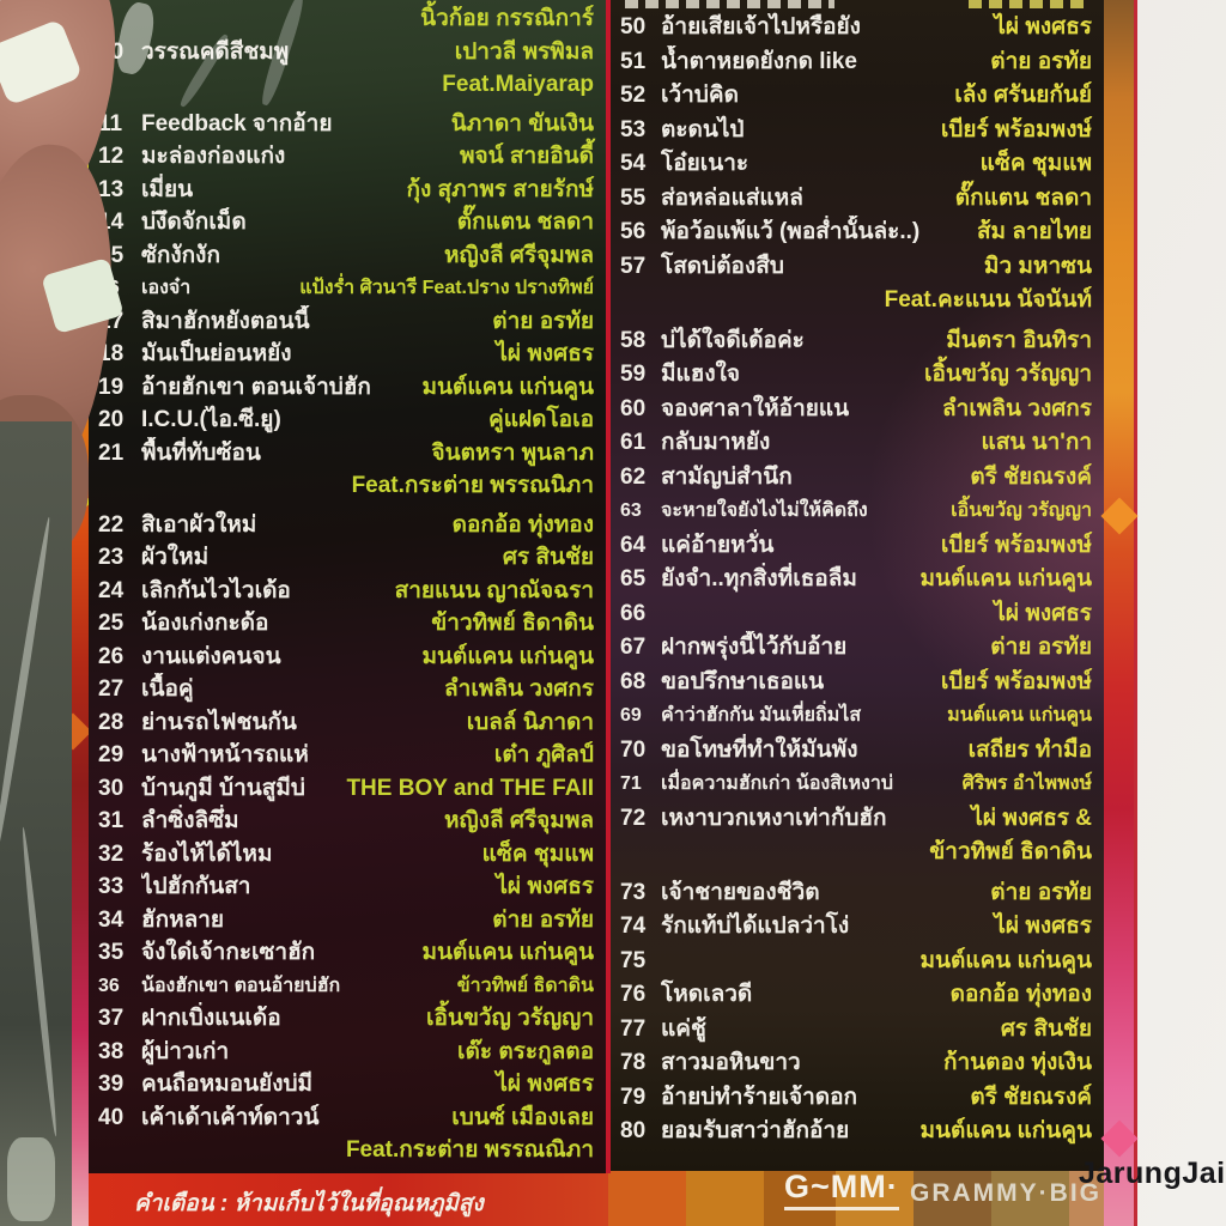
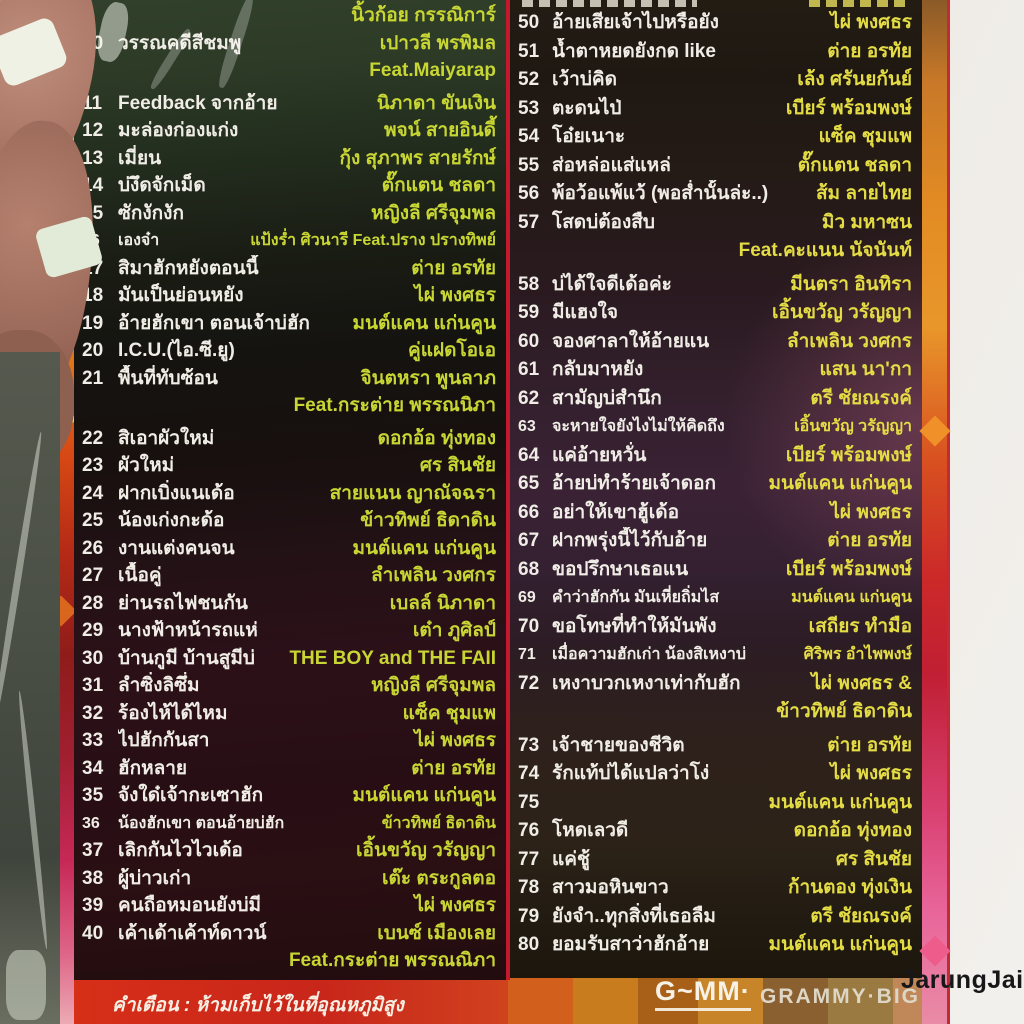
  นิ้วก้อย กรรณิการ์
  วรรณคดีสีชมพู
  เปาวลี พรพิมล
  Feat.Maiyarap
  11
  Feedback จากอ้าย
  นิภาดา ขันเงิน
  12
  มะล่องก่องแก่ง
  พจน์ สายอินดี้
  13
  เมี่ยน
  กุ้ง สุภาพร สายรักษ์
  บ่งึดจักเม็ด
  ตั๊กแตน ชลดา
  ซักงักงัก
  หญิงลี ศรีจุมพล
  เองจ๋า
  แป้งร่ำ ศิวนารี Feat.ปราง ปรางทิพย์
  สิมาฮักหยังตอนนี้
  ต่าย อรทัย
  18
  มันเป็นย่อนหยัง
  ไผ่ พงศธร
  19
  อ้ายฮักเขา ตอนเจ้าบ่ฮัก
  มนต์แคน แก่นคูน
  20
  I.C.U.(ไอ.ซี.ยู)
  คู่แฝดโอเอ
  21
  พื้นที่ทับซ้อน
  จินตหรา พูนลาภ
  Feat.กระต่าย พรรณนิภา
  22
  สิเอาผัวใหม่
  ดอกอ้อ ทุ่งทอง
  23
  ผัวใหม่
  ศร สินชัย
  24
- เลิกกันไวไวเด้อ
+ ฝากเบิ่งแนเด้อ
  สายแนน ญาณัจฉรา
  25
  น้องเก่งกะด้อ
  ข้าวทิพย์ ธิดาดิน
  26
  งานแต่งคนจน
  มนต์แคน แก่นคูน
  27
  เนื้อคู่
  ลำเพลิน วงศกร
  28
  ย่านรถไฟชนกัน
  เบลล์ นิภาดา
  29
  นางฟ้าหน้ารถแห่
  เต๋า ภูศิลป์
  30
  บ้านกูมี บ้านสูมีบ่
  THE BOY and THE FAII
  31
  ลำซิ่งลิซึ่ม
  หญิงลี ศรีจุมพล
  32
  ร้องไห้ได้ไหม
  แซ็ค ชุมแพ
  33
  ไปฮักกันสา
  ไผ่ พงศธร
  34
  ฮักหลาย
  ต่าย อรทัย
  35
  จังใด๋เจ้ากะเซาฮัก
  มนต์แคน แก่นคูน
  36
  น้องฮักเขา ตอนอ้ายบ่ฮัก
  ข้าวทิพย์ ธิดาดิน
  37
- ฝากเบิ่งแนเด้อ
+ เลิกกันไวไวเด้อ
  เอิ้นขวัญ วรัญญา
  38
  ผู้บ่าวเก่า
  เต๊ะ ตระกูลตอ
  39
  คนถือหมอนยังบ่มี
  ไผ่ พงศธร
  40
  เค้าเด้าเค้าท์ดาวน์
  เบนซ์ เมืองเลย
  Feat.กระต่าย พรรณณิภา
  50
  อ้ายเสียเจ้าไปหรือยัง
  ไผ่ พงศธร
  51
  น้ำตาหยดยังกด like
  ต่าย อรทัย
  52
  เว้าบ่คิด
  เล้ง ศรันยกันย์
  53
  ตะดนไป่
  เบียร์ พร้อมพงษ์
  54
  โอ๋ยเนาะ
  แซ็ค ชุมแพ
  55
  ส่อหล่อแส่แหล่
  ตั๊กแตน ชลดา
  56
  พ้อว้อแพ้แว้ (พอส่ำนั้นล่ะ..)
  ส้ม ลายไทย
  57
  โสดบ่ต้องสืบ
  มิว มหาซน
  Feat.คะแนน นัจนันท์
  58
  บ่ได้ใจดีเด้อค่ะ
  มีนตรา อินทิรา
  59
  มีแฮงใจ
  เอิ้นขวัญ วรัญญา
  60
  จองศาลาให้อ้ายแน
  ลำเพลิน วงศกร
  61
  กลับมาหยัง
  แสน นา'กา
  62
  สามัญบ่สำนึก
  ตรี ชัยณรงค์
  63
  จะหายใจยังไงไม่ให้คิดถึง
  เอิ้นขวัญ วรัญญา
  64
  แค่อ้ายหวั่น
  เบียร์ พร้อมพงษ์
  65
- ยังจำ..ทุกสิ่งที่เธอลืม
+ อ้ายบ่ทำร้ายเจ้าดอก
  มนต์แคน แก่นคูน
  66
+ อย่าให้เขาฮู้เด้อ
  ไผ่ พงศธร
  67
  ฝากพรุ่งนี้ไว้กับอ้าย
  ต่าย อรทัย
  68
  ขอปรึกษาเธอแน
  เบียร์ พร้อมพงษ์
  69
  คำว่าฮักกัน มันเหี่ยถิ่มไส
  มนต์แคน แก่นคูน
  70
  ขอโทษที่ทำให้มันพัง
  เสถียร ทำมือ
  71
  เมื่อความฮักเก่า น้องสิเหงาบ่
  ศิริพร อำไพพงษ์
  72
  เหงาบวกเหงาเท่ากับฮัก
  ไผ่ พงศธร &
  ข้าวทิพย์ ธิดาดิน
  73
  เจ้าชายของชีวิต
  ต่าย อรทัย
  74
  รักแท้บ่ได้แปลว่าโง่
  ไผ่ พงศธร
  75
  มนต์แคน แก่นคูน
  76
  โหดเลวดี
  ดอกอ้อ ทุ่งทอง
  77
  แค่ชู้
  ศร สินชัย
  78
  สาวมอหินขาว
  ก้านตอง ทุ่งเงิน
  79
- อ้ายบ่ทำร้ายเจ้าดอก
+ ยังจำ..ทุกสิ่งที่เธอลืม
  ตรี ชัยณรงค์
  80
  ยอมรับสาว่าฮักอ้าย
  มนต์แคน แก่นคูน
  คำเตือน : ห้ามเก็บไว้ในที่อุณหภูมิสูง
  G~MM·
  GRAMMY·BIG
  JarungJai
